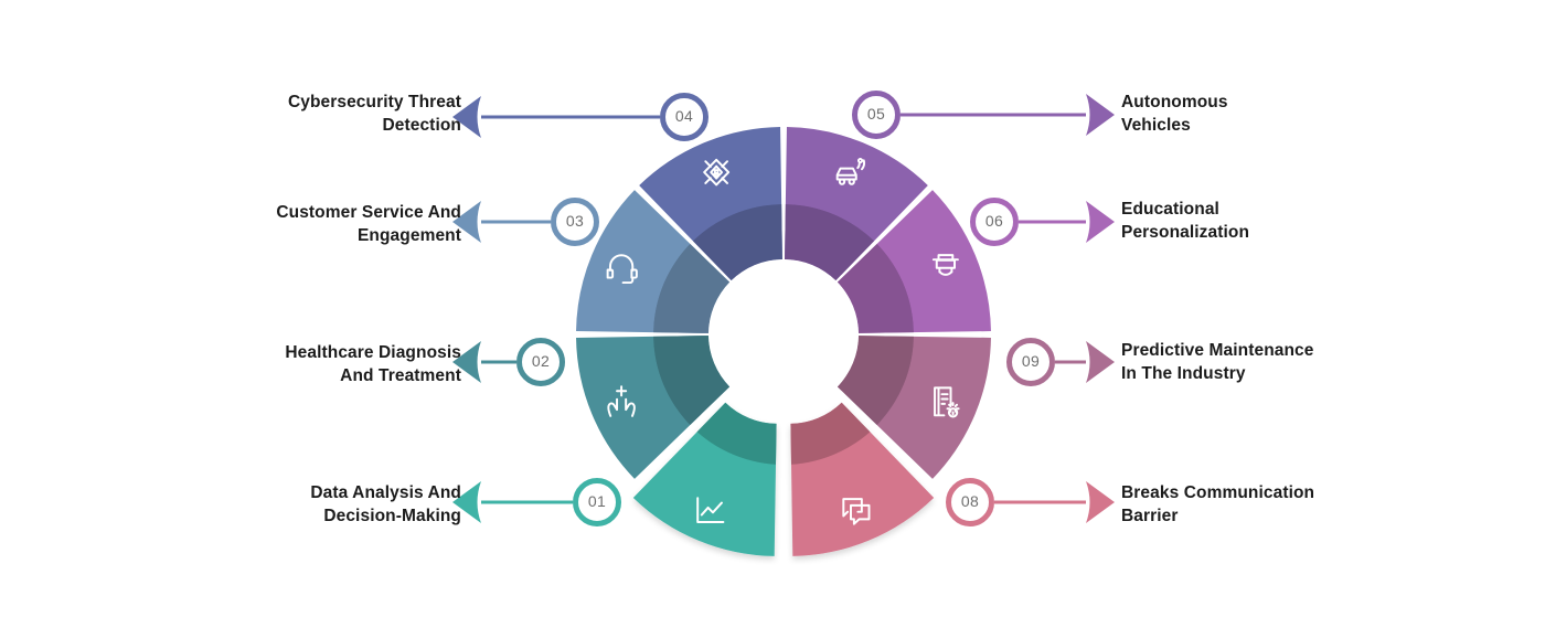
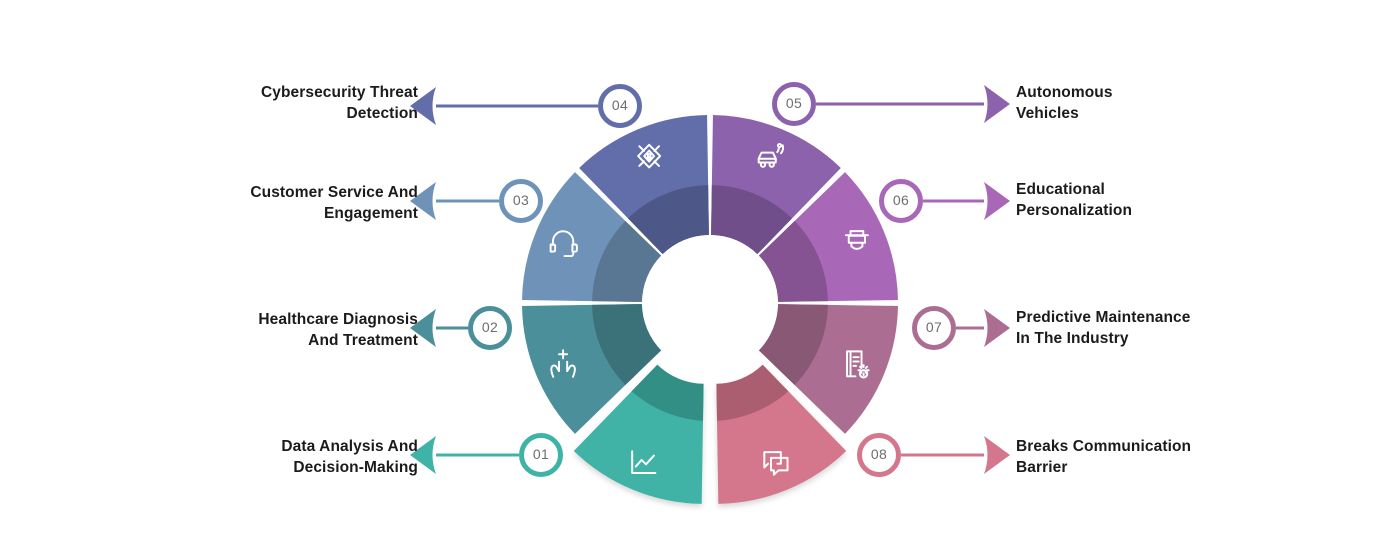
  Data Analysis And
  Decision-Making
  Healthcare Diagnosis
  And Treatment
  Customer Service And
  Engagement
  Cybersecurity Threat
  Detection
  Autonomous
  Vehicles
  Educational
  Personalization
  Predictive Maintenance
  In The Industry
  Breaks Communication
  Barrier
  01
  02
  03
  04
  05
  06
- 09
+ 07
  08
